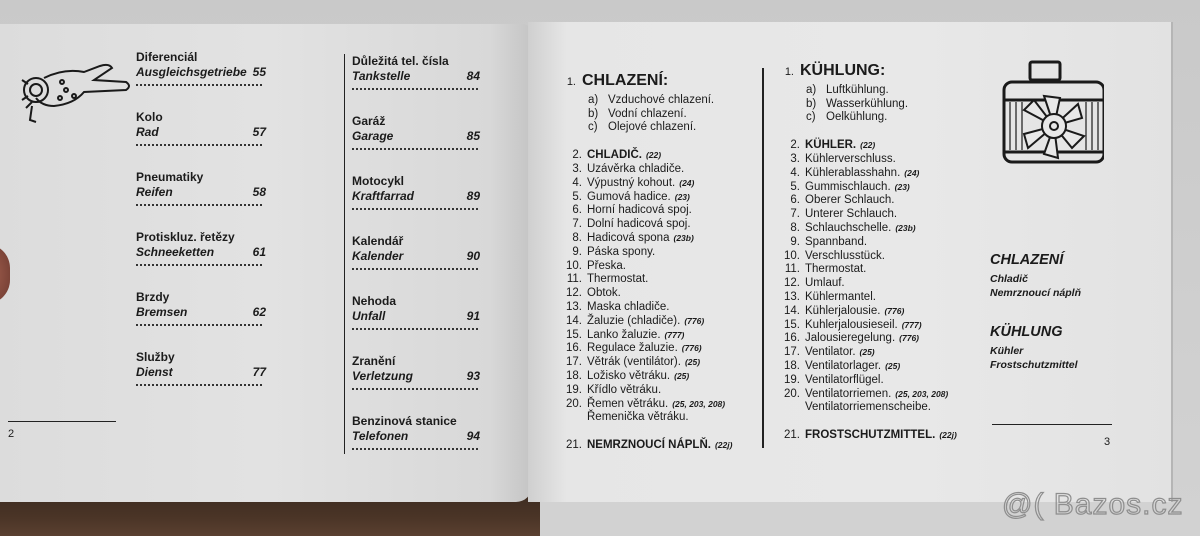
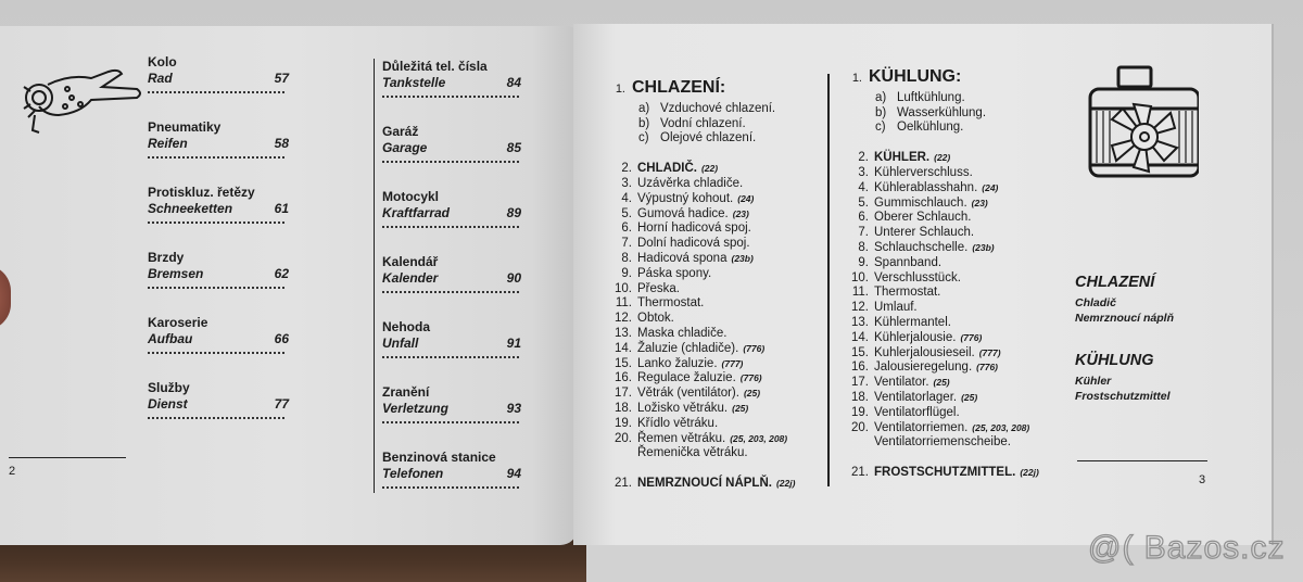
- Diferenciál
- Ausgleichsgetriebe
- 55
  Kolo
  Rad
  57
  Pneumatiky
  Reifen
  58
  Protiskluz. řetězy
  Schneeketten
  61
  Brzdy
  Bremsen
  62
+ Karoserie
+ Aufbau
+ 66
  Služby
  Dienst
  77
  Důležitá tel. čísla
  Tankstelle
  84
  Garáž
  Garage
  85
  Motocykl
  Kraftfarrad
  89
  Kalendář
  Kalender
  90
  Nehoda
  Unfall
  91
  Zranění
  Verletzung
  93
  Benzinová stanice
  Telefonen
  94
  2
  1.
  CHLAZENÍ:
  a)
  Vzduchové chlazení.
  b)
  Vodní chlazení.
  c)
  Olejové chlazení.
  2.
  CHLADIČ.
  (22)
  3.
  Uzávěrka chladiče.
  4.
  Výpustný kohout.
  (24)
  5.
  Gumová hadice.
  (23)
  6.
  Horní hadicová spoj.
  7.
  Dolní hadicová spoj.
  8.
  Hadicová spona
  (23b)
  9.
  Páska spony.
  10.
  Přeska.
  11.
  Thermostat.
  12.
  Obtok.
  13.
  Maska chladiče.
  14.
  Žaluzie (chladiče).
  (776)
  15.
  Lanko žaluzie.
  (777)
  16.
  Regulace žaluzie.
  (776)
  17.
  Větrák (ventilátor).
  (25)
  18.
  Ložisko větráku.
  (25)
  19.
  Křídlo větráku.
  20.
  Řemen větráku.
  (25, 203, 208)
  Řemenička větráku.
  21.
  NEMRZNOUCÍ NÁPLŇ.
  (22j)
  1.
  KÜHLUNG:
  a)
  Luftkühlung.
  b)
  Wasserkühlung.
  c)
  Oelkühlung.
  2.
  KÜHLER.
  (22)
  3.
  Kühlerverschluss.
  4.
  Kühlerablasshahn.
  (24)
  5.
  Gummischlauch.
  (23)
  6.
  Oberer Schlauch.
  7.
  Unterer Schlauch.
  8.
  Schlauchschelle.
  (23b)
  9.
  Spannband.
  10.
  Verschlusstück.
  11.
  Thermostat.
  12.
  Umlauf.
  13.
  Kühlermantel.
  14.
  Kühlerjalousie.
  (776)
  15.
  Kuhlerjalousieseil.
  (777)
  16.
  Jalousieregelung.
  (776)
  17.
  Ventilator.
  (25)
  18.
  Ventilatorlager.
  (25)
  19.
  Ventilatorflügel.
  20.
  Ventilatorriemen.
  (25, 203, 208)
  Ventilatorriemenscheibe.
  21.
  FROSTSCHUTZMITTEL.
  (22j)
  CHLAZENÍ
  Chladič
  Nemrznoucí náplň
  KÜHLUNG
  Kühler
  Frostschutzmittel
  3
  @( Bazos.cz
